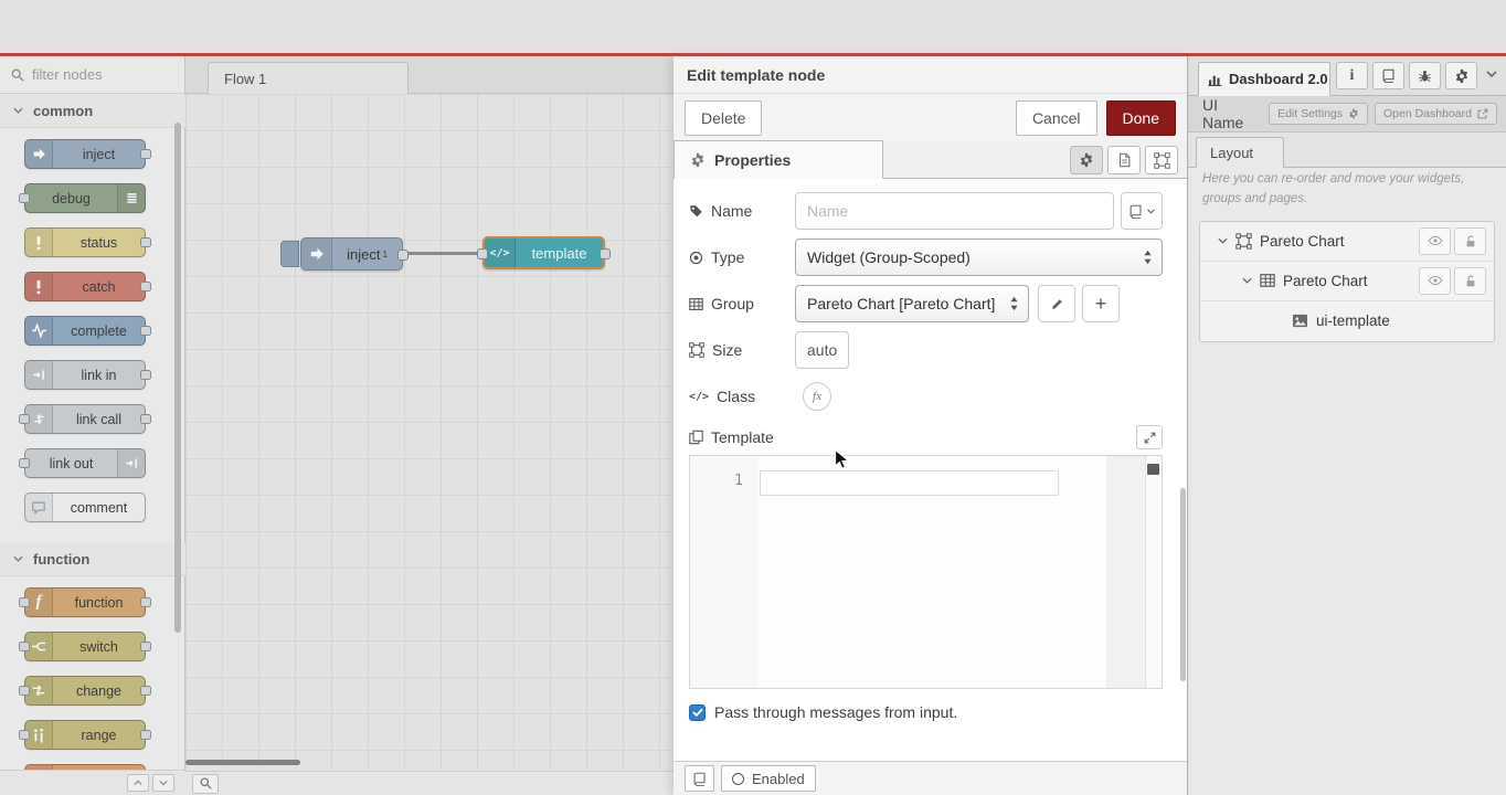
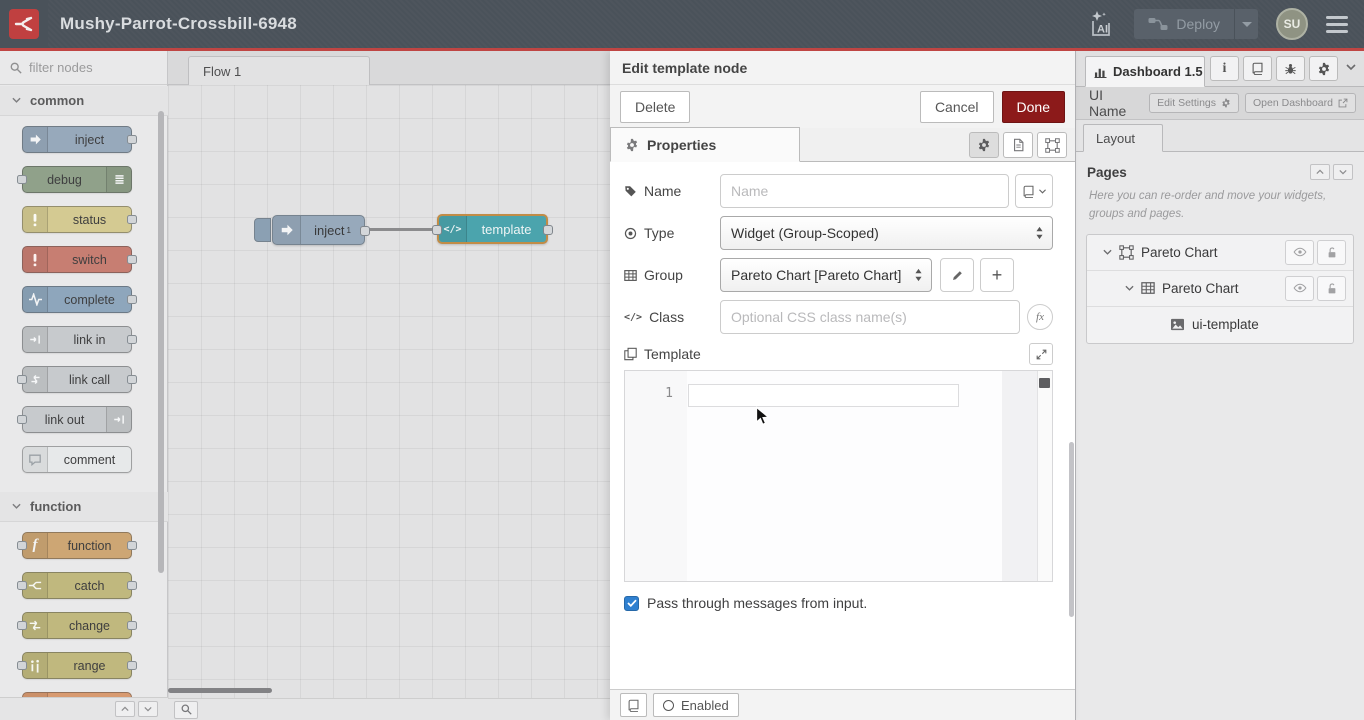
+ Mushy-Parrot-Crossbill-6948
+ AI
+ Deploy
+ SU
  filter nodes
  common
  inject
  debug
  status
- catch
+ switch
  complete
  link in
  link call
  link out
  comment
  function
  f
  function
- switch
+ catch
  change
  range
  Flow 1
  inject
  1
  </>
  template
  Edit template node
  Delete
  Cancel
  Done
  Properties
  Name
  Name
  Type
  Widget (Group-Scoped)
  Group
  Pareto Chart [Pareto Chart]
  +
- Size
- auto
  </>
  Class
+ Optional CSS class name(s)
  fx
  Template
  1
  Pass through messages from input.
  Enabled
- Dashboard 2.0
+ Dashboard 1.5
  i
  UI Name
  Edit Settings
  Open Dashboard
  Layout
+ Pages
  Here you can re-order and move your widgets, groups and pages.
  Pareto Chart
  Pareto Chart
  ui-template
